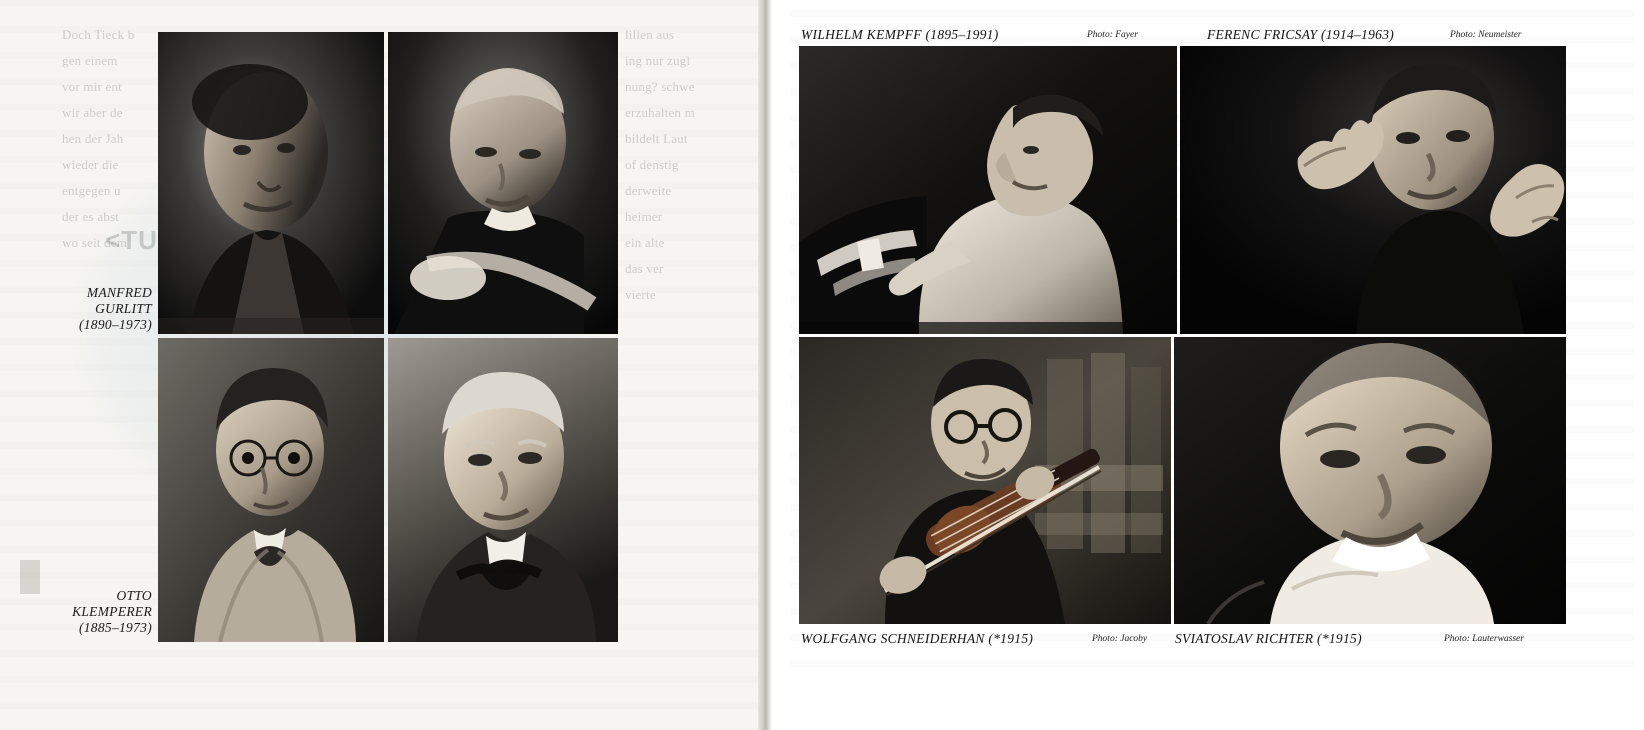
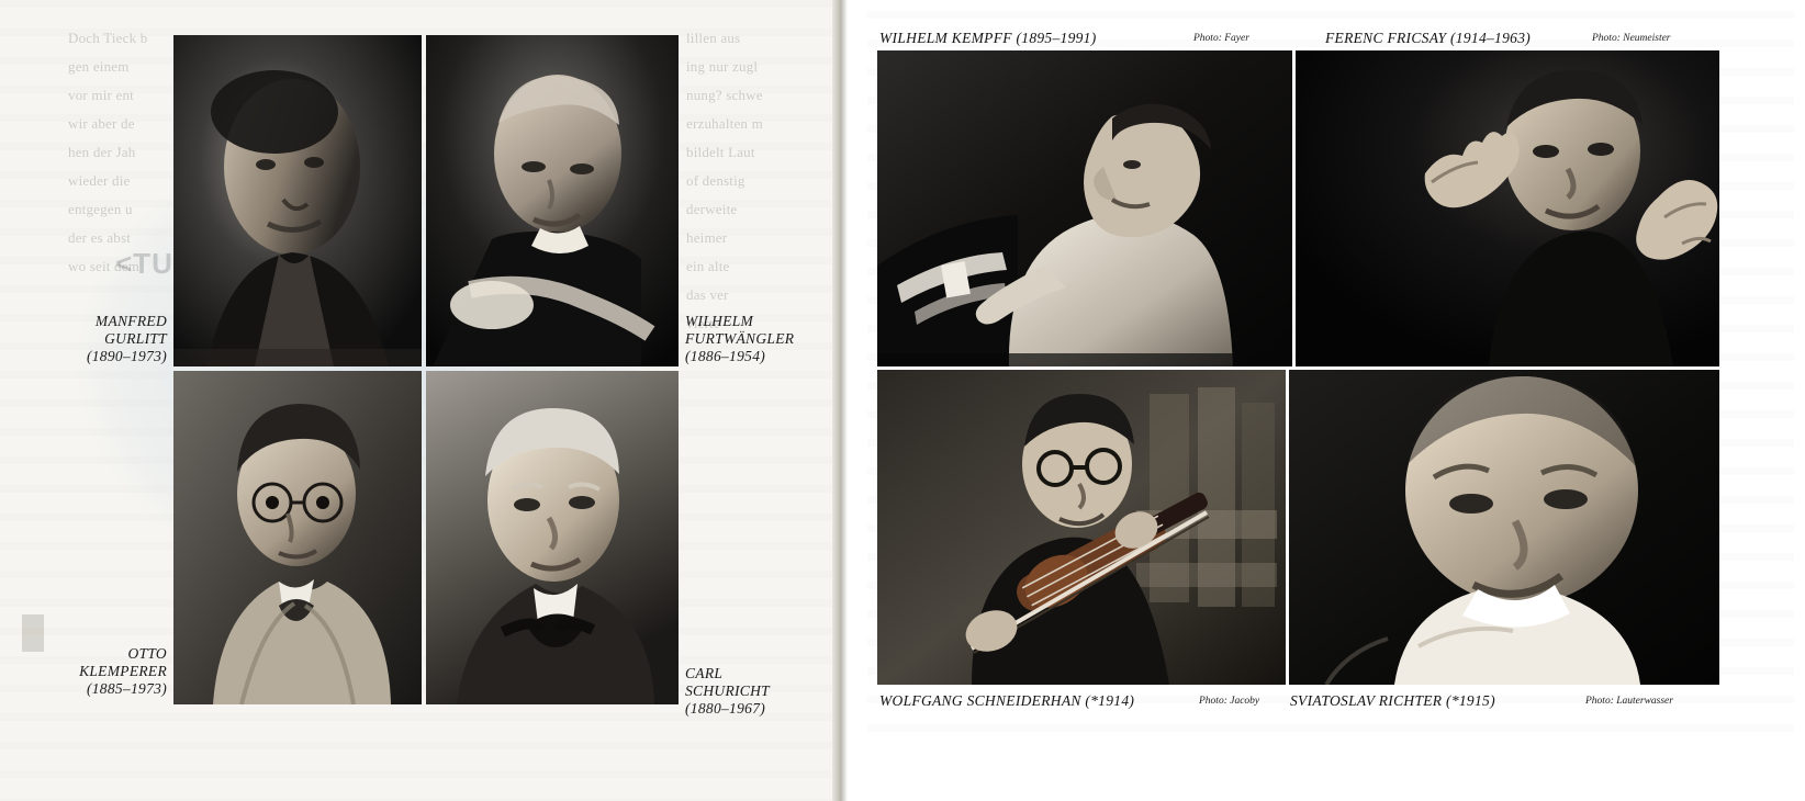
  Doch Tieck b
  gen einem
  vor mir ent
  wir aber de
  hen der Jah
  wieder die
  entgegen u
  der es abst
  wo seit dem
  lillen aus
  ing nur zugl
  nung? schwe
  erzuhalten m
  bildelt Laut
  of denstig
  derweite
  heimer
  ein alte
  das ver
  vierte
  <TU
  MANFRED
  GURLITT
  (1890–1973)
+ WILHELM
+ FURTWÄNGLER
+ (1886–1954)
  OTTO
  KLEMPERER
  (1885–1973)
+ CARL
+ SCHURICHT
+ (1880–1967)
  WILHELM KEMPFF (1895–1991)
  Photo: Fayer
  FERENC FRICSAY (1914–1963)
  Photo: Neumeister
- WOLFGANG SCHNEIDERHAN (*1915)
+ WOLFGANG SCHNEIDERHAN (*1914)
  Photo: Jacoby
  SVIATOSLAV RICHTER (*1915)
  Photo: Lauterwasser
